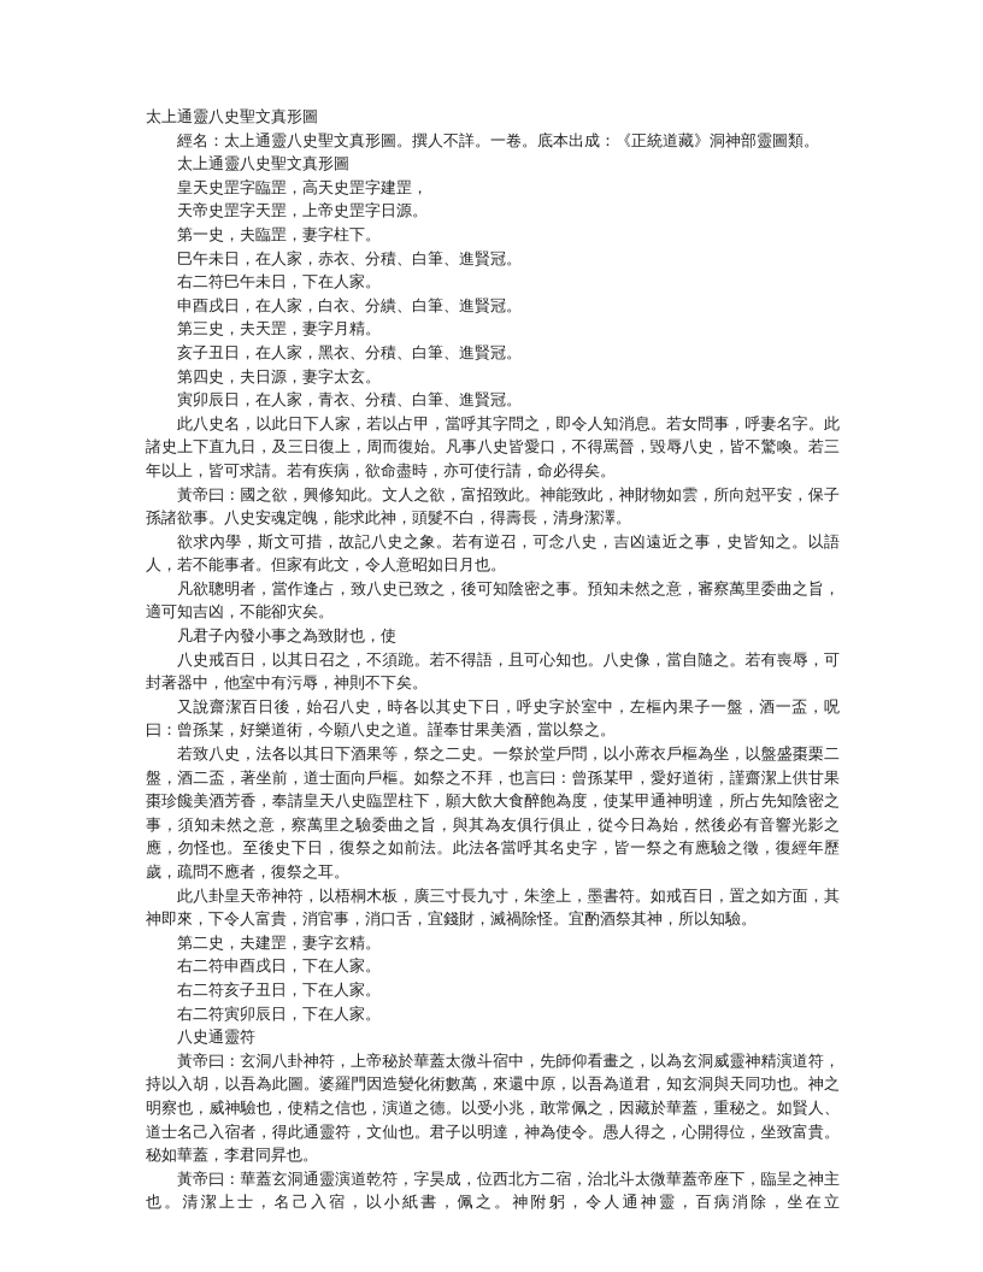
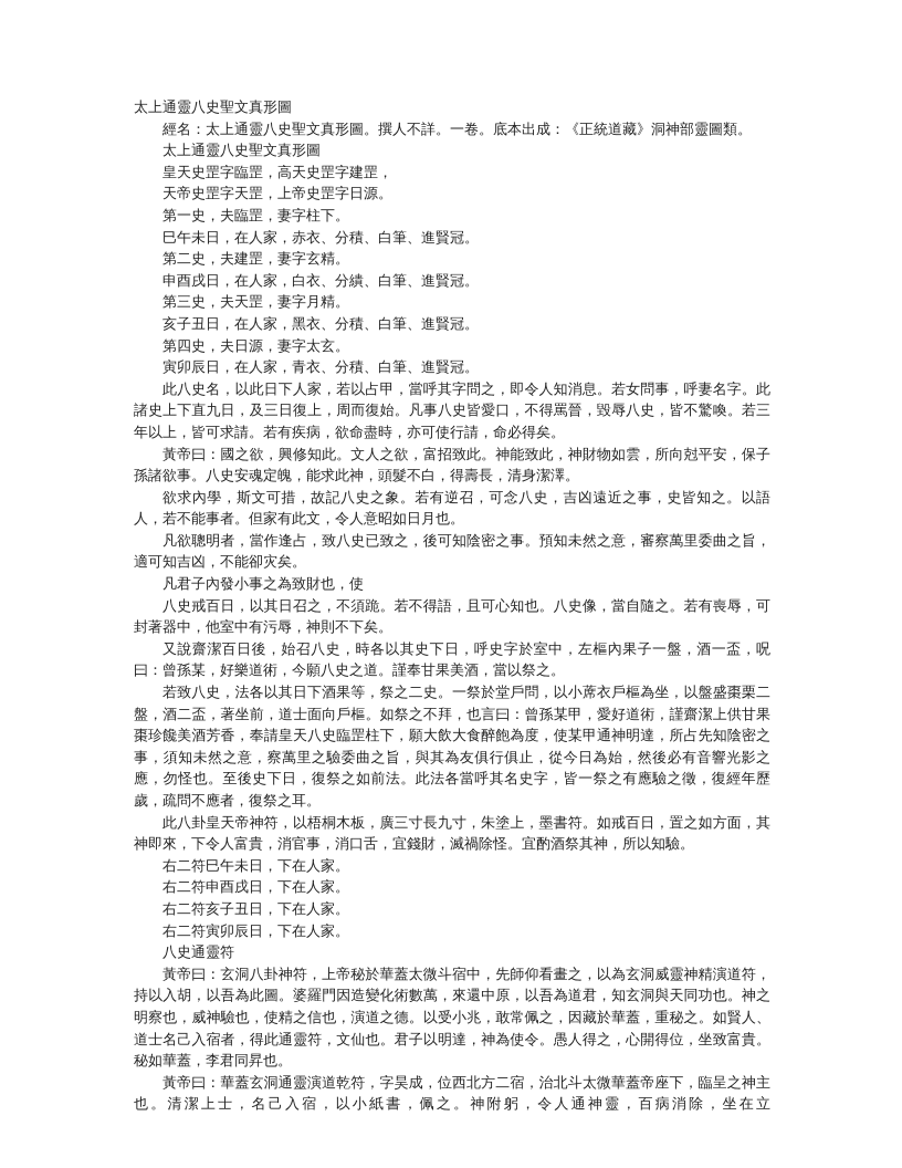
  太上通靈八史聖文真形圖
  經名：太上通靈八史聖文真形圖。撰人不詳。一卷。底本出成：《正統道藏》洞神部靈圖類。
  太上通靈八史聖文真形圖
  皇天史罡字臨罡，高天史罡字建罡，
  天帝史罡字天罡，上帝史罡字日源。
  第一史，夫臨罡，妻字柱下。
  巳午未日，在人家，赤衣、分積、白筆、進賢冠。
- 右二符巳午未日，下在人家。
+ 第二史，夫建罡，妻字玄精。
  申酉戌日，在人家，白衣、分繢、白筆、進賢冠。
  第三史，夫天罡，妻字月精。
  亥子丑日，在人家，黑衣、分積、白筆、進賢冠。
  第四史，夫日源，妻字太玄。
  寅卯辰日，在人家，青衣、分積、白筆、進賢冠。
  此八史名，以此日下人家，若以占甲，當呼其字問之，即令人知消息。若女問事，呼妻名字。此諸史上下直九日，及三日復上，周而復始。凡事八史皆愛口，不得罵晉，毀辱八史，皆不驚喚。若三年以上，皆可求請。若有疾病，欲命盡時，亦可使行請，命必得矣。
  黃帝曰：國之欲，興修知此。文人之欲，富招致此。神能致此，神財物如雲，所向尅平安，保子孫諸欲事。八史安魂定魄，能求此神，頭髮不白，得壽長，清身潔澤。
  欲求內學，斯文可措，故記八史之象。若有逆召，可念八史，吉凶遠近之事，史皆知之。以語人，若不能事者。但家有此文，令人意昭如日月也。
  凡欲聰明者，當作逢占，致八史已致之，後可知陰密之事。預知未然之意，審察萬里委曲之旨，適可知吉凶，不能卻灾矣。
  凡君子內發小事之為致財也，使
  八史戒百日，以其日召之，不須跪。若不得語，且可心知也。八史像，當自隨之。若有喪辱，可封著器中，他室中有污辱，神則不下矣。
  又說齋潔百日後，始召八史，時各以其史下日，呼史字於室中，左樞內果子一盤，酒一盃，呪曰：曾孫某，好樂道術，今願八史之道。謹奉甘果美酒，當以祭之。
  若致八史，法各以其日下酒果等，祭之二史。一祭於堂戶問，以小蓆衣戶樞為坐，以盤盛棗栗二盤，酒二盃，著坐前，道士面向戶樞。如祭之不拜，也言曰：曾孫某甲，愛好道術，謹齋潔上供甘果棗珍饞美酒芳香，奉請皇天八史臨罡柱下，願大飲大食醉飽為度，使某甲通神明達，所占先知陰密之事，須知未然之意，察萬里之驗委曲之旨，與其為友俱行俱止，從今日為始，然後必有音響光影之應，勿怪也。至後史下日，復祭之如前法。此法各當呼其名史字，皆一祭之有應驗之徵，復經年歷歲，疏問不應者，復祭之耳。
  此八卦皇天帝神符，以梧桐木板，廣三寸長九寸，朱塗上，墨書符。如戒百日，置之如方面，其神即來，下令人富貴，消官事，消口舌，宜錢財，滅禍除怪。宜酌酒祭其神，所以知驗。
- 第二史，夫建罡，妻字玄精。
+ 右二符巳午未日，下在人家。
  右二符申酉戌日，下在人家。
  右二符亥子丑日，下在人家。
  右二符寅卯辰日，下在人家。
  八史通靈符
  黃帝曰：玄洞八卦神符，上帝秘於華蓋太微斗宿中，先師仰看畫之，以為玄洞威靈神精演道符，持以入胡，以吾為此圖。婆羅門因造變化術數萬，來還中原，以吾為道君，知玄洞與天同功也。神之明察也，威神驗也，使精之信也，演道之德。以受小兆，敢常佩之，因藏於華蓋，重秘之。如賢人、道士名己入宿者，得此通靈符，文仙也。君子以明達，神為使令。愚人得之，心開得位，坐致富貴。秘如華蓋，李君同昇也。
  黃帝曰：華蓋玄洞通靈演道乾符，字昊成，位西北方二宿，治北斗太微華蓋帝座下，臨呈之神主也。清潔上士，名己入宿，以小紙書，佩之。神附躬，令人通神靈，百病消除，坐在立
